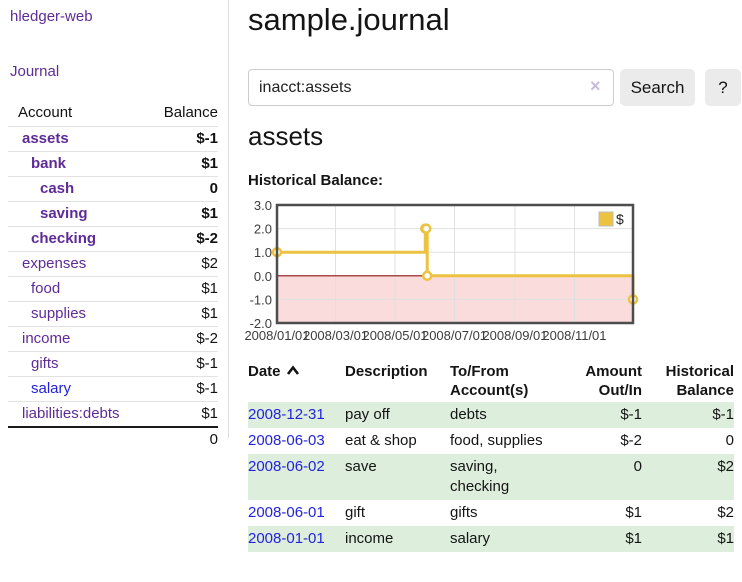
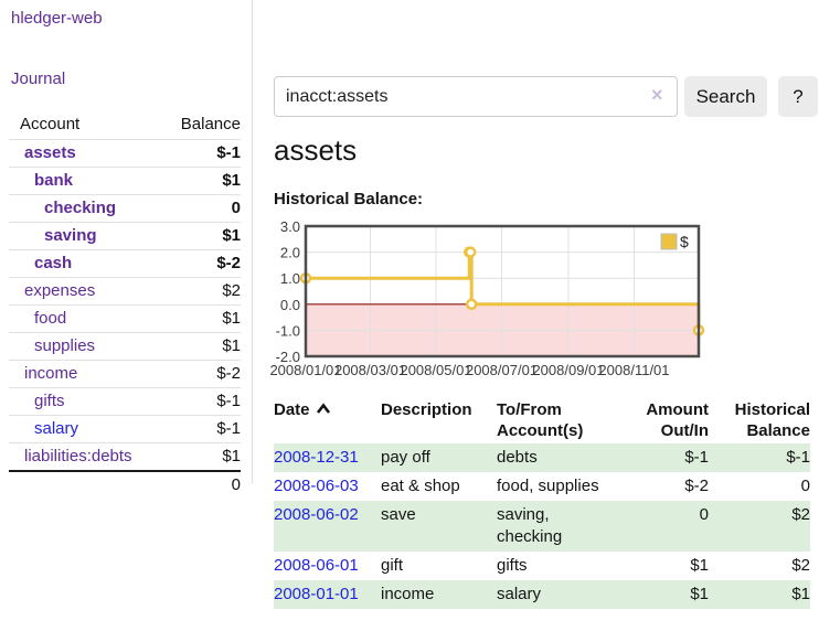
  hledger-web
  Journal
  Account	Balance
  assets	$-1
  bank	$1
- cash	0
+ checking	0
  saving	$1
- checking	$-2
+ cash	$-2
  expenses	$2
  food	$1
  supplies	$1
  income	$-2
  gifts	$-1
  salary	$-1
  liabilities:debts	$1
  	0
- sample.journal
  inacct:assets
  ×
  Search
  ?
  assets
  Historical Balance:
  $
  3.0
  2.0
  1.0
  0.0
  -1.0
  -2.0
  2008/01/01
  2008/03/01
  2008/05/01
  2008/07/01
  2008/09/01
  2008/11/01
  Date	Description	To/From Account(s)	Amount Out/In	Historical Balance
  2008-12-31	pay off	debts	$-1	$-1
  2008-06-03	eat & shop	food, supplies	$-2	0
  2008-06-02	save	saving, checking	0	$2
  2008-06-01	gift	gifts	$1	$2
  2008-01-01	income	salary	$1	$1
